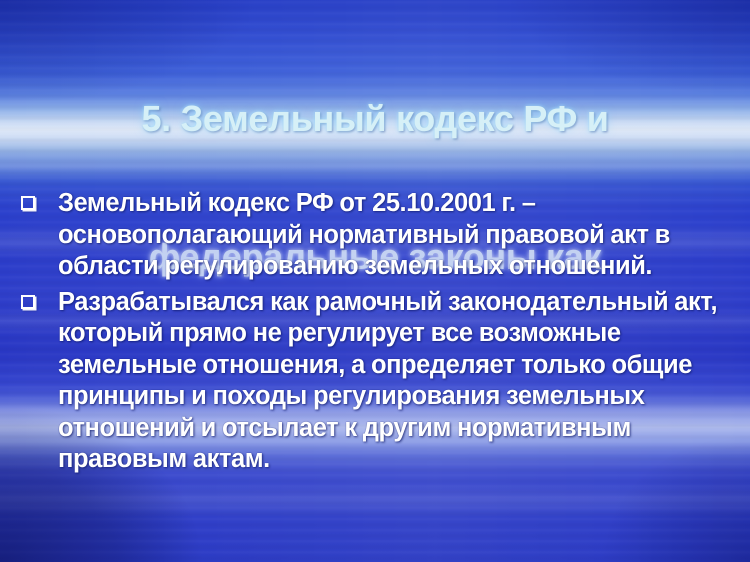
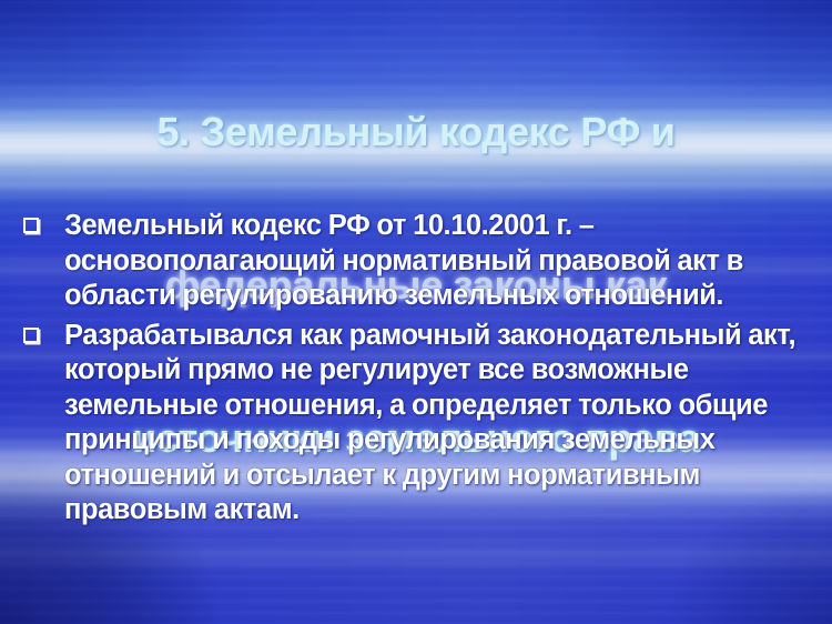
  5. Земельный кодекс РФ и
  федеральные законы как
+ источники земельного права
- Земельный кодекс РФ от 25.10.2001 г. – основополагающий нормативный правовой акт в области регулированию земельных отношений.
+ Земельный кодекс РФ от 10.10.2001 г. – основополагающий нормативный правовой акт в области регулированию земельных отношений.
  Разрабатывался как рамочный законодательный акт, который прямо не регулирует все возможные земельные отношения, а определяет только общие принципы и походы регулирования земельных отношений и отсылает к другим нормативным правовым актам.
